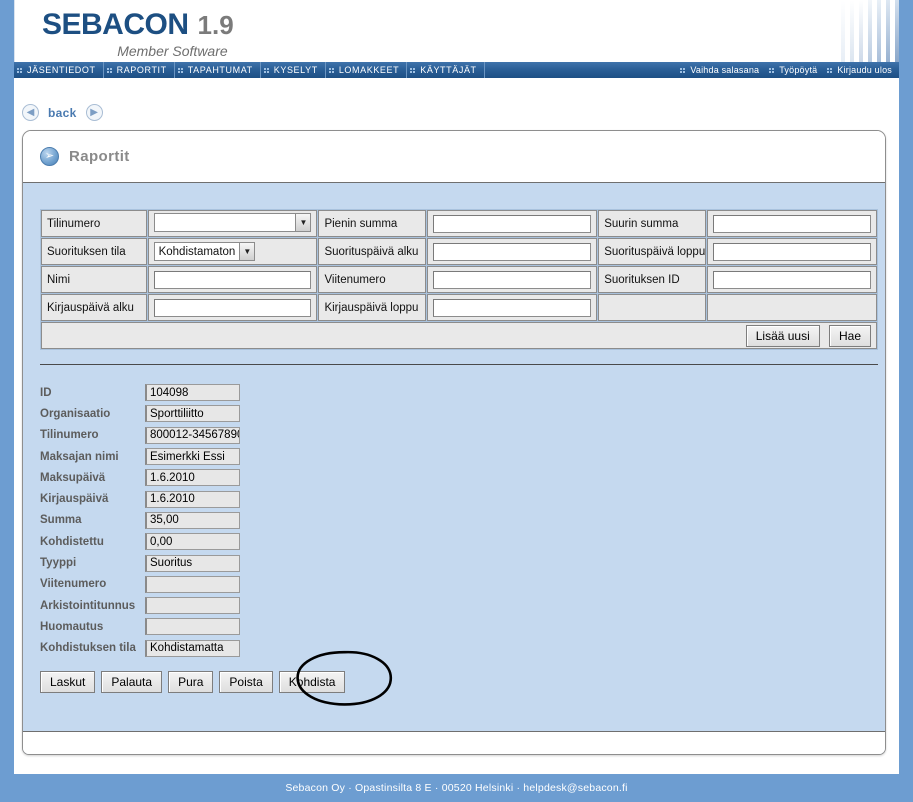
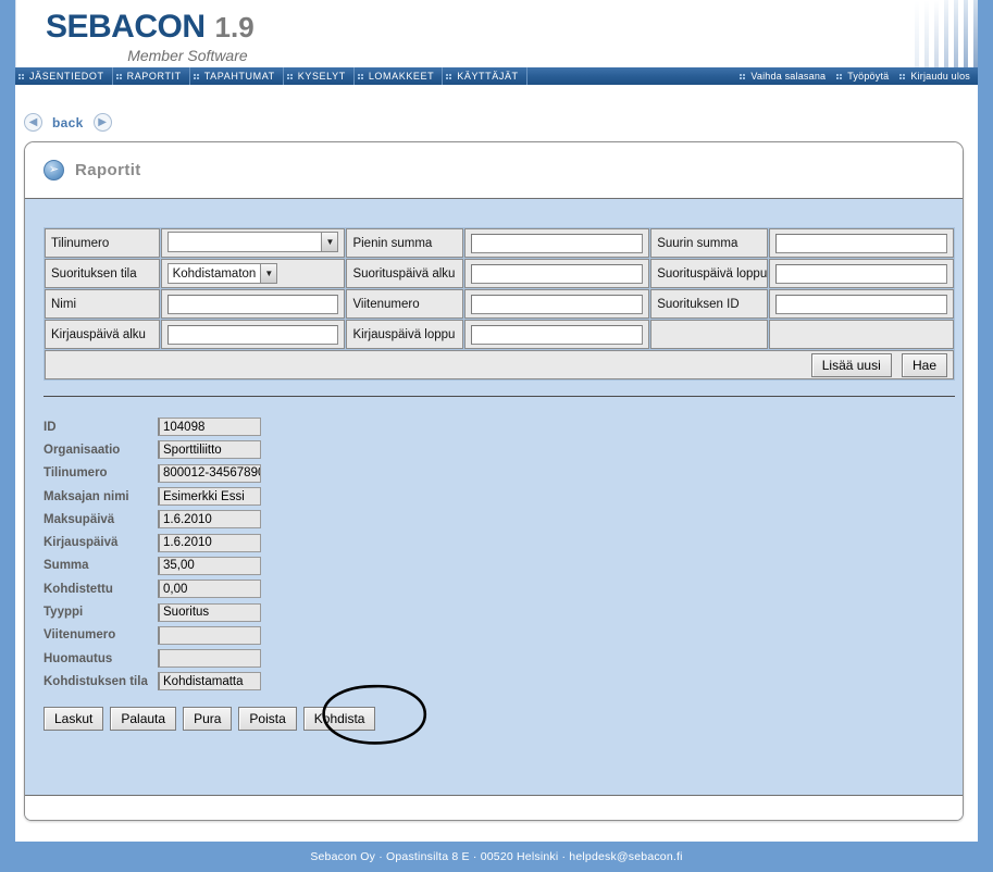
  SEBACON
  1.9
  Member Software
  JÄSENTIEDOT
  RAPORTIT
  TAPAHTUMAT
  KYSELYT
  LOMAKKEET
  KÄYTTÄJÄT
  Vaihda salasana
  Työpöytä
  Kirjaudu ulos
  ◀
  back
  ▶
  ➢
  Raportit
  Tilinumero	▼	Pienin summa		Suurin summa
  Suorituksen tila	Kohdistamaton ▼	Suorituspäivä alku		Suorituspäivä loppu
  Nimi		Viitenumero		Suorituksen ID
  Kirjauspäivä alku		Kirjauspäivä loppu
  Lisää uusi Hae
  ID
  104098
  Organisaatio
  Sporttiliitto
  Tilinumero
  800012-3456789
  Maksajan nimi
  Esimerkki Essi
  Maksupäivä
  1.6.2010
  Kirjauspäivä
  1.6.2010
  Summa
  35,00
  Kohdistettu
  0,00
  Tyyppi
  Suoritus
  Viitenumero
- Arkistointitunnus
  Huomautus
  Kohdistuksen tila
  Kohdistamatta
  Laskut
  Palauta
  Pura
  Poista
  Kohdista
  Sebacon Oy · Opastinsilta 8 E · 00520 Helsinki · helpdesk@sebacon.fi
